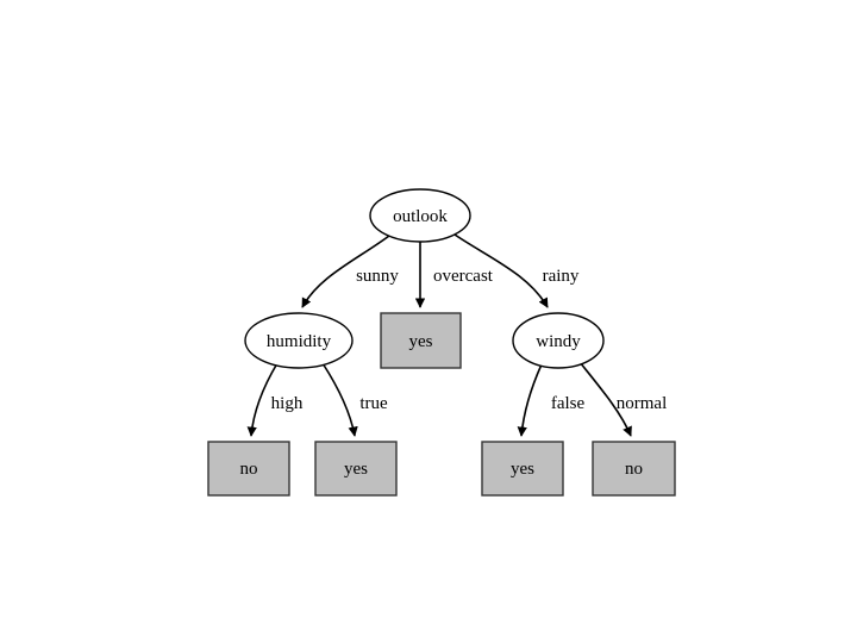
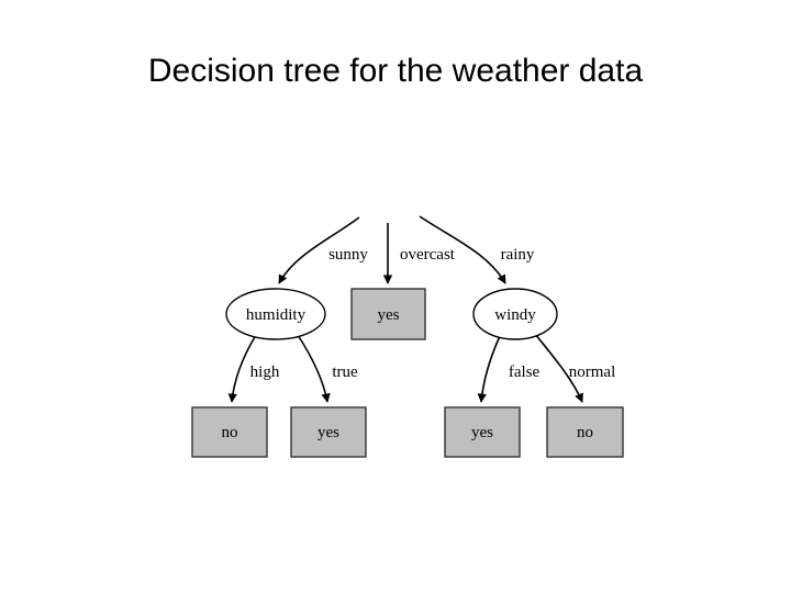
+ Decision tree for the weather data
  sunny
  overcast
  rainy
  high
  true
  false
  normal
- outlook
  humidity
  windy
  yes
  no
  yes
  yes
  no
